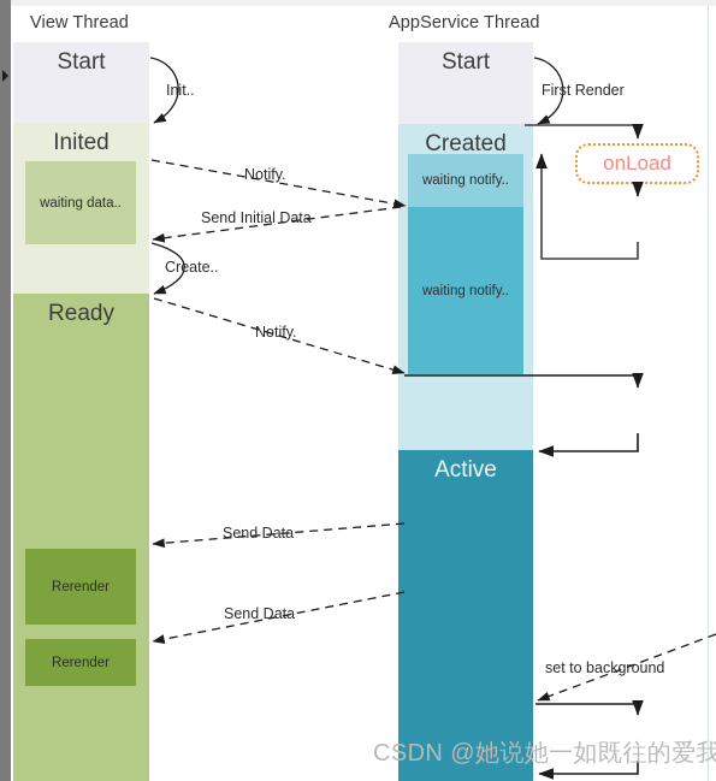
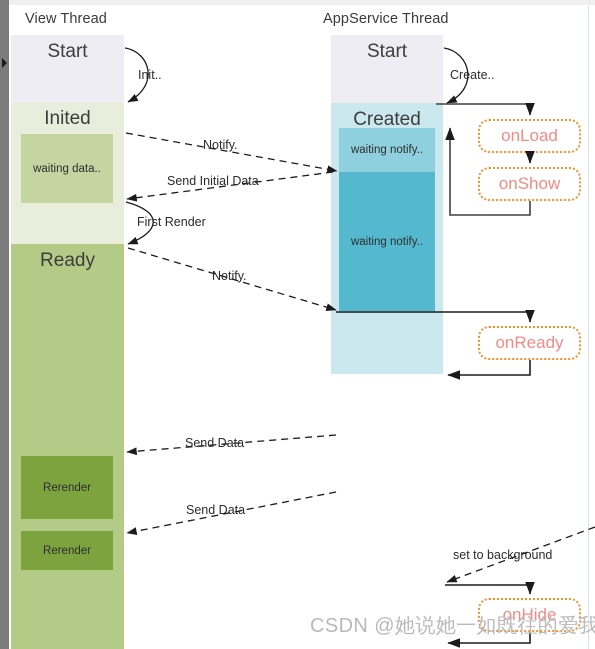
  View Thread
  AppService Thread
  Start
  Inited
  waiting data..
  Ready
  Rerender
  Rerender
  Start
  Created
  waiting notify..
  waiting notify..
- Active
  onLoad
+ onShow
+ onReady
+ onHide
  Init..
- First Render
+ Create..
  Notify.
  Send Initial Data
- Create..
+ First Render
  Notify.
  Send Data
  Send Data
  set to background
  CSDN @她说她一如既往的爱我
